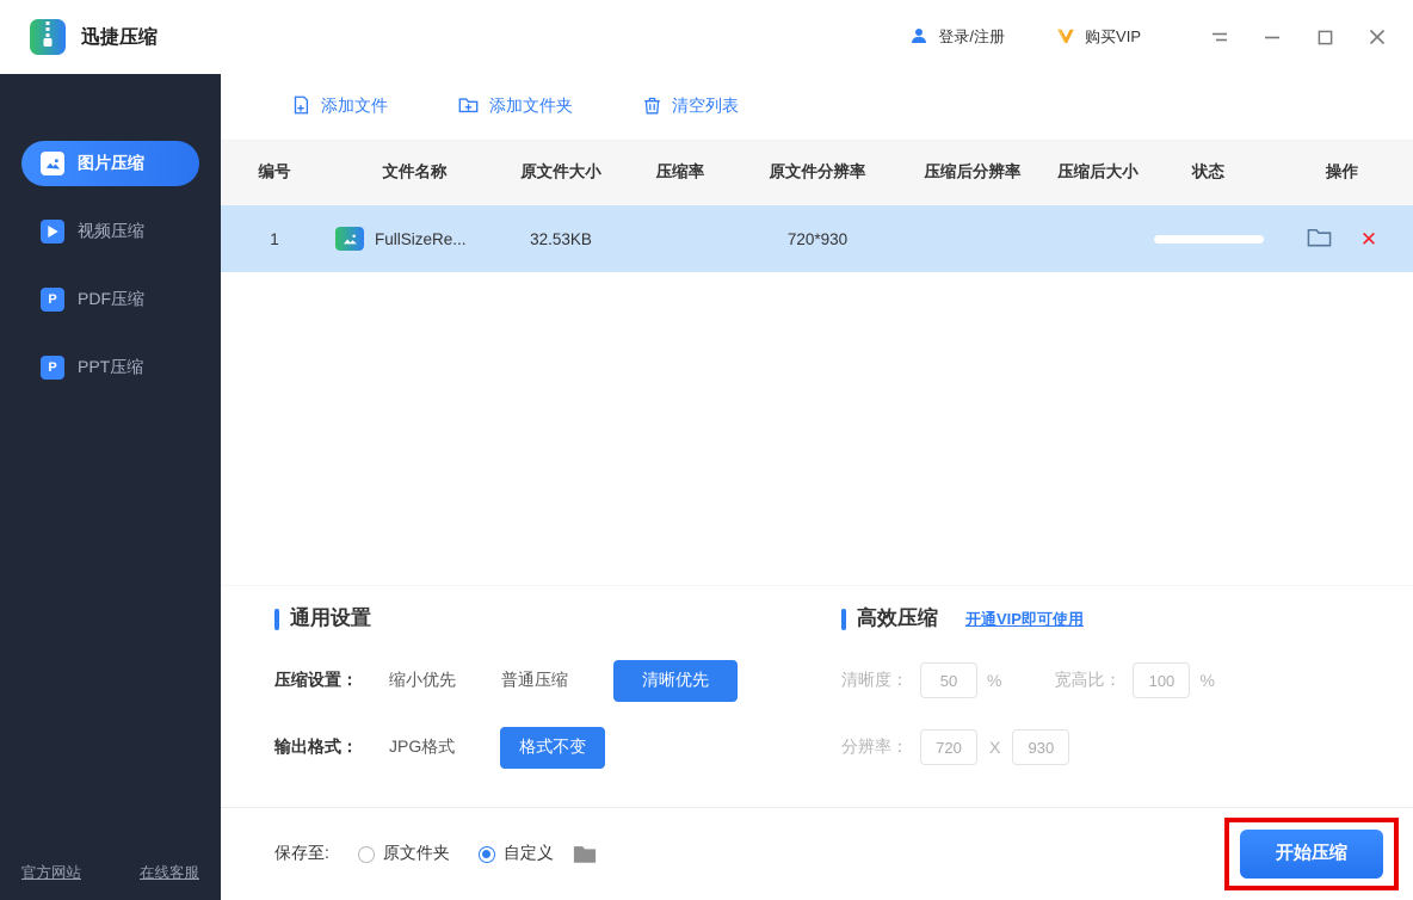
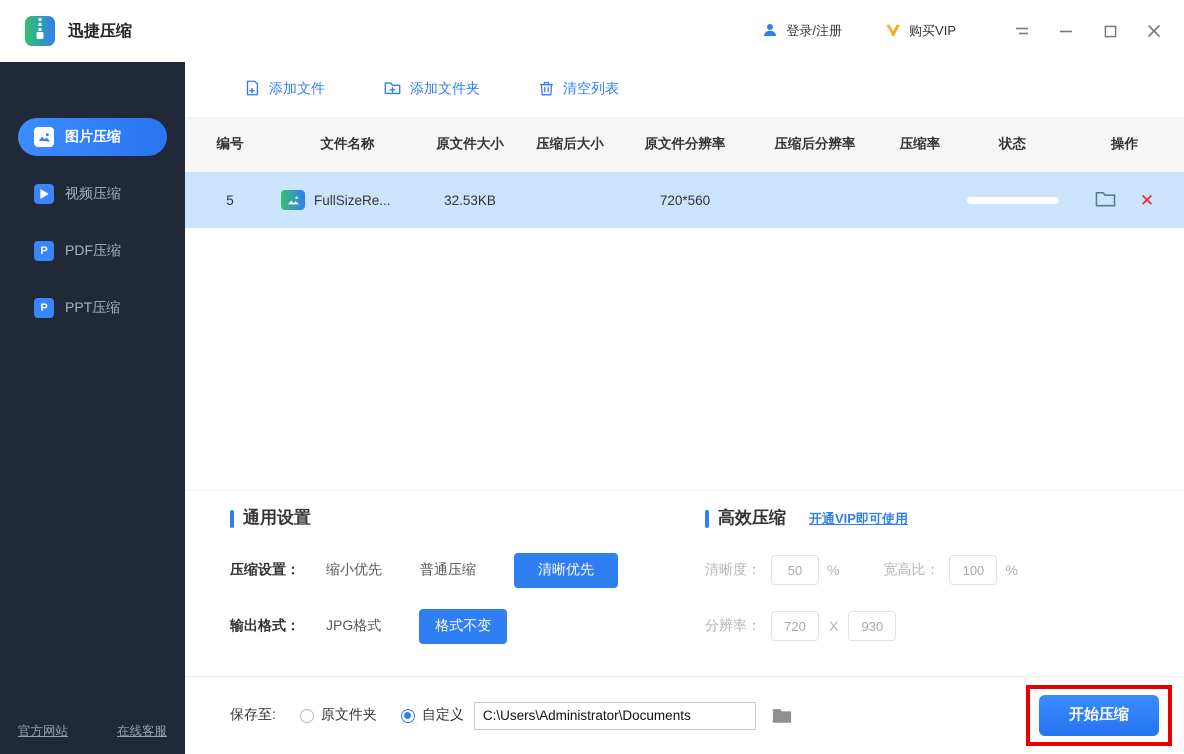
  迅捷压缩
  登录/注册
  购买VIP
  图片压缩
  视频压缩
  P
  PDF压缩
  P
  PPT压缩
  官方网站
  在线客服
  添加文件
  添加文件夹
  清空列表
  编号
  文件名称
  原文件大小
- 压缩率
+ 压缩后大小
  原文件分辨率
  压缩后分辨率
- 压缩后大小
+ 压缩率
  状态
  操作
- 1
+ 5
  FullSizeRe...
  32.53KB
- 720*930
+ 720*560
  ✕
  通用设置
  压缩设置：
  缩小优先
  普通压缩
  清晰优先
  输出格式：
  JPG格式
  格式不变
  高效压缩
  开通VIP即可使用
  清晰度：
  50
  %
  宽高比：
  100
  %
  分辨率：
  720
  X
  930
  保存至:
  原文件夹
  自定义
+ C:\Users\Administrator\Documents
  开始压缩
